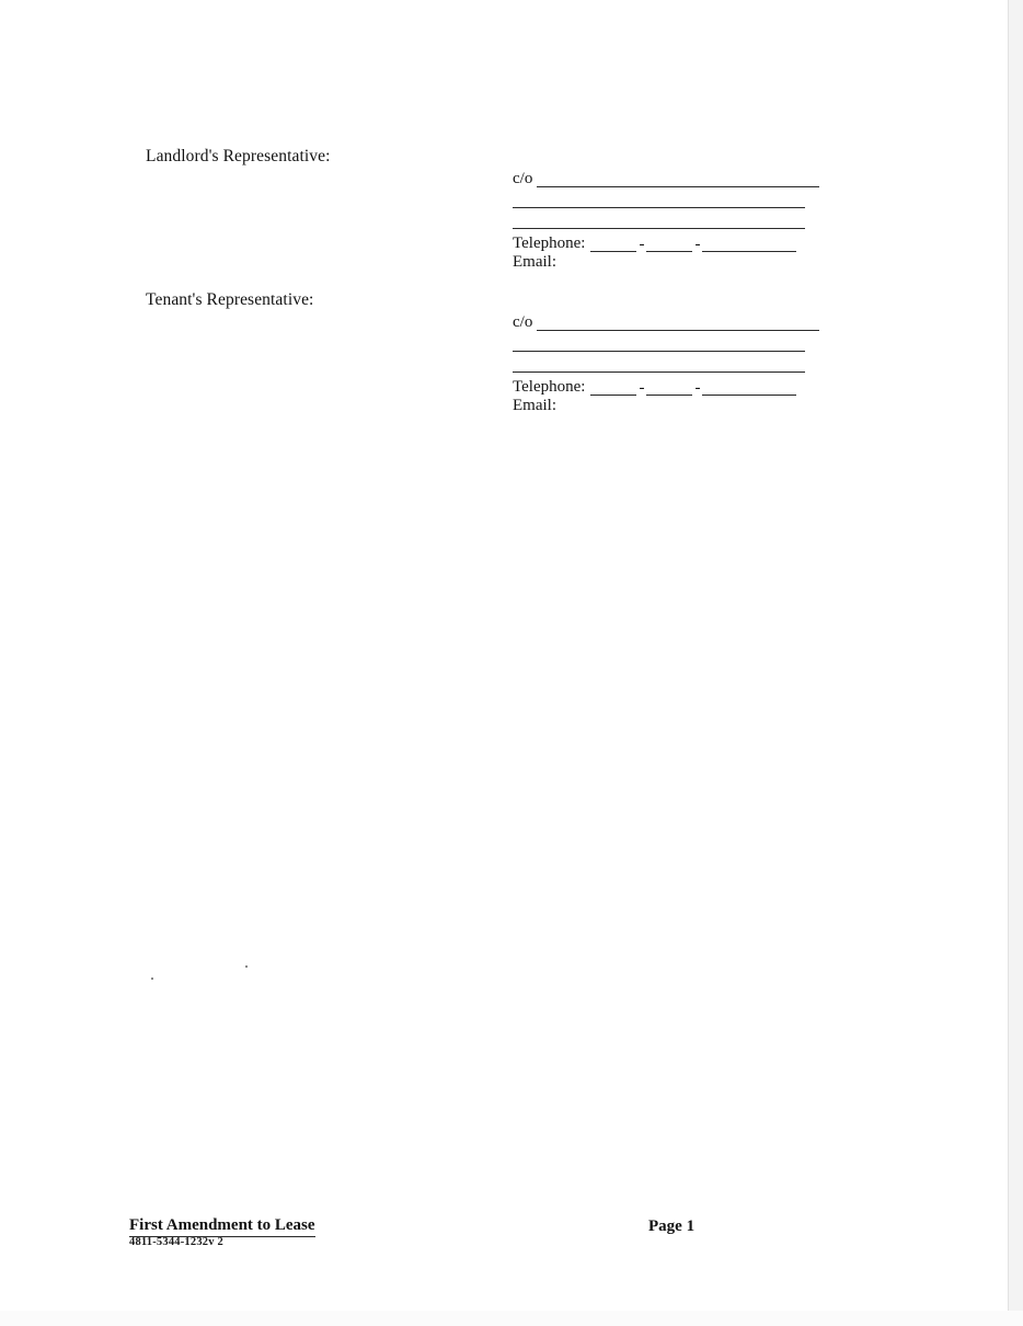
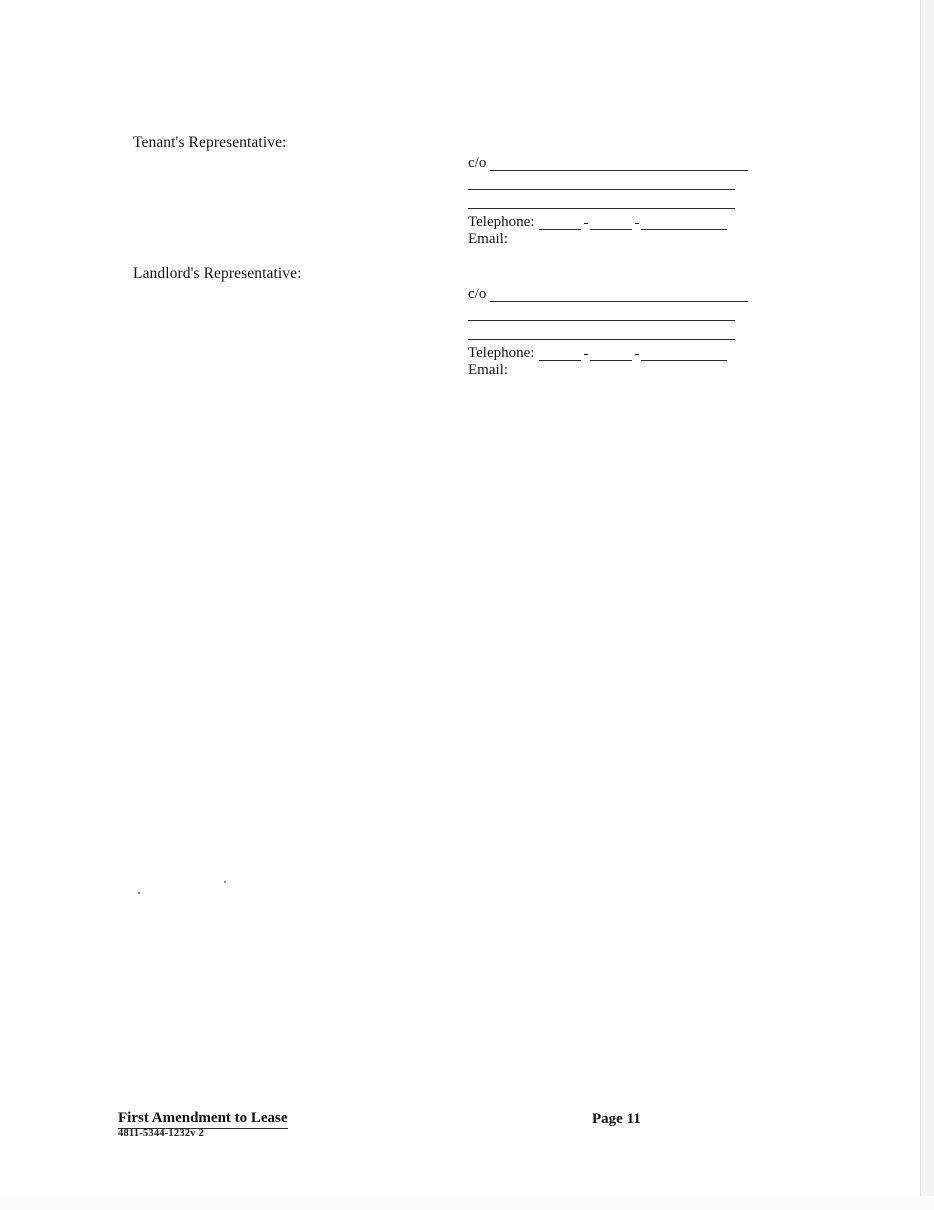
- Landlord's Representative:
+ Tenant's Representative:
  c/o
  Telephone:
  -
  -
  Email:
- Tenant's Representative:
+ Landlord's Representative:
  c/o
  Telephone:
  -
  -
  Email:
  First Amendment to Lease
  4811-5344-1232v 2
- Page 1
+ Page 11
